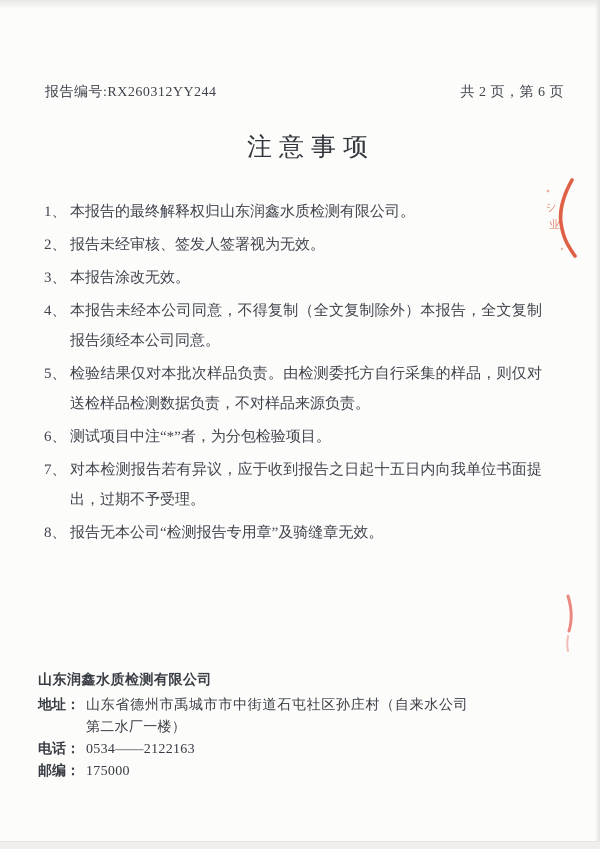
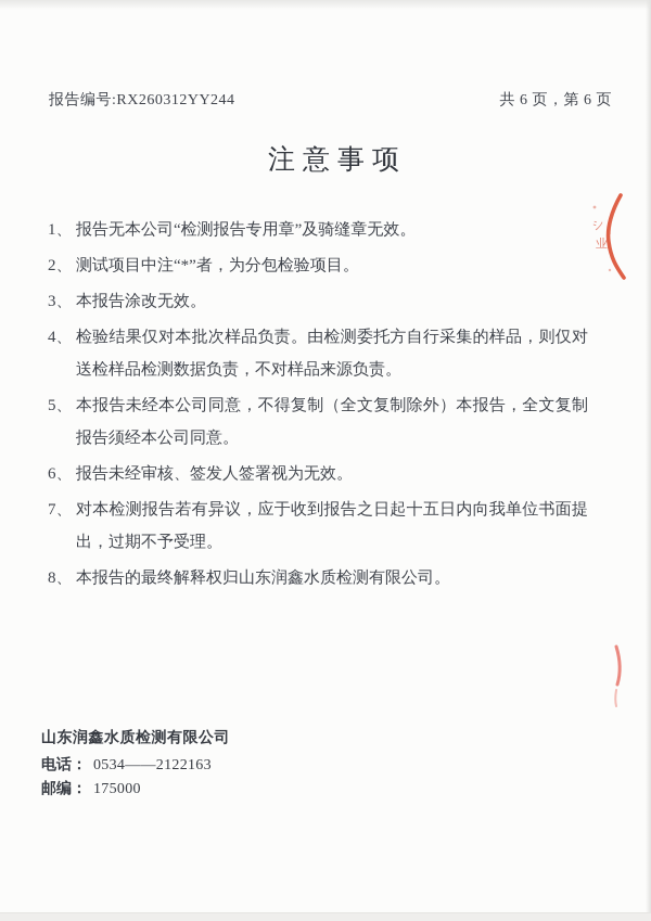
  报告编号:RX260312YY244
- 共 2 页，第 6 页
+ 共 6 页，第 6 页
  注意事项
  业
  1、
- 本报告的最终解释权归山东润鑫水质检测有限公司。
+ 报告无本公司“检测报告专用章”及骑缝章无效。
  2、
- 报告未经审核、签发人签署视为无效。
+ 测试项目中注“*”者，为分包检验项目。
  3、
  本报告涂改无效。
  4、
- 本报告未经本公司同意，不得复制（全文复制除外）本报告，全文复制报告须经本公司同意。
+ 检验结果仅对本批次样品负责。由检测委托方自行采集的样品，则仅对送检样品检测数据负责，不对样品来源负责。
  5、
- 检验结果仅对本批次样品负责。由检测委托方自行采集的样品，则仅对送检样品检测数据负责，不对样品来源负责。
+ 本报告未经本公司同意，不得复制（全文复制除外）本报告，全文复制报告须经本公司同意。
  6、
- 测试项目中注“*”者，为分包检验项目。
+ 报告未经审核、签发人签署视为无效。
  7、
  对本检测报告若有异议，应于收到报告之日起十五日内向我单位书面提出，过期不予受理。
  8、
- 报告无本公司“检测报告专用章”及骑缝章无效。
+ 本报告的最终解释权归山东润鑫水质检测有限公司。
  山东润鑫水质检测有限公司
- 地址：
- 山东省德州市禹城市市中街道石屯社区孙庄村（自来水公司第二水厂一楼）
  电话：
  0534——2122163
  邮编：
  175000
